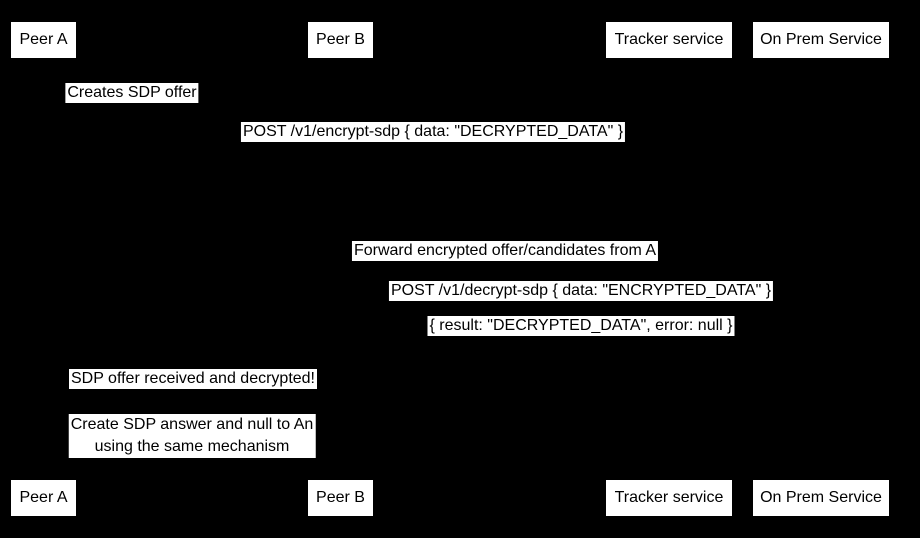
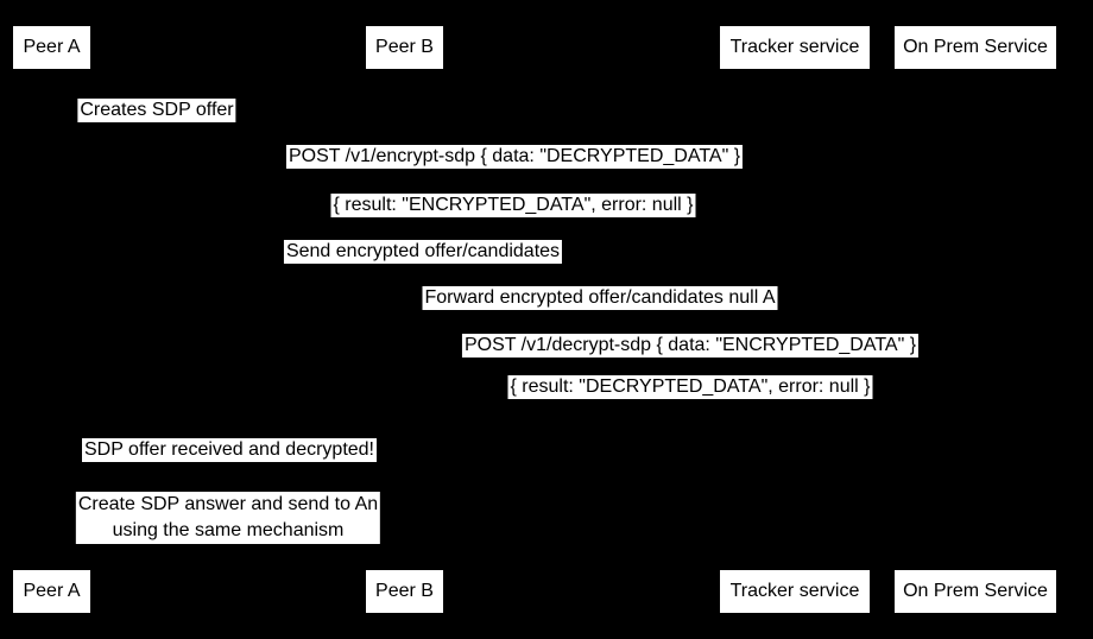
  Peer A
  Peer B
  Tracker service
  On Prem Service
  Peer A
  Peer B
  Tracker service
  On Prem Service
  Creates SDP offer
  POST /v1/encrypt-sdp { data: "DECRYPTED_DATA" }
+ { result: "ENCRYPTED_DATA", error: null }
+ Send encrypted offer/candidates
- Forward encrypted offer/candidates from A
+ Forward encrypted offer/candidates null A
  POST /v1/decrypt-sdp { data: "ENCRYPTED_DATA" }
  { result: "DECRYPTED_DATA", error: null }
  SDP offer received and decrypted!
- Create SDP answer and null to An
+ Create SDP answer and send to An
  using the same mechanism
